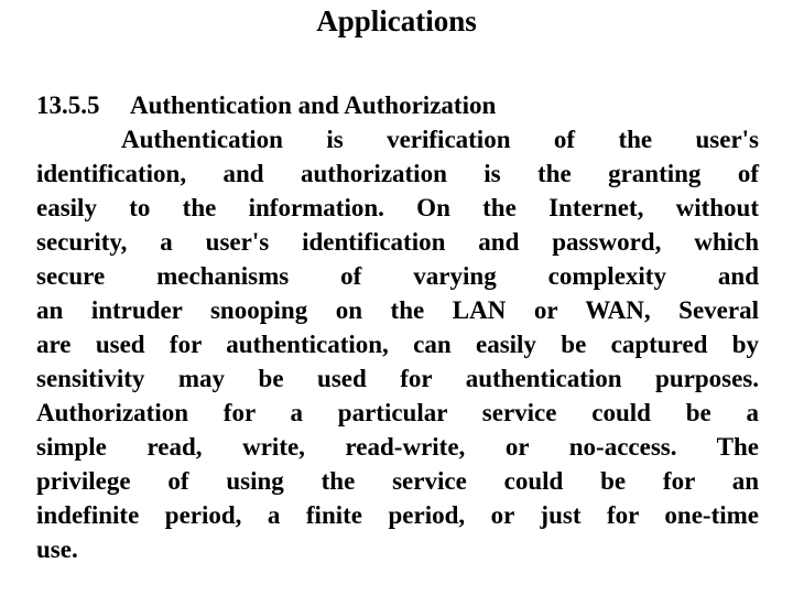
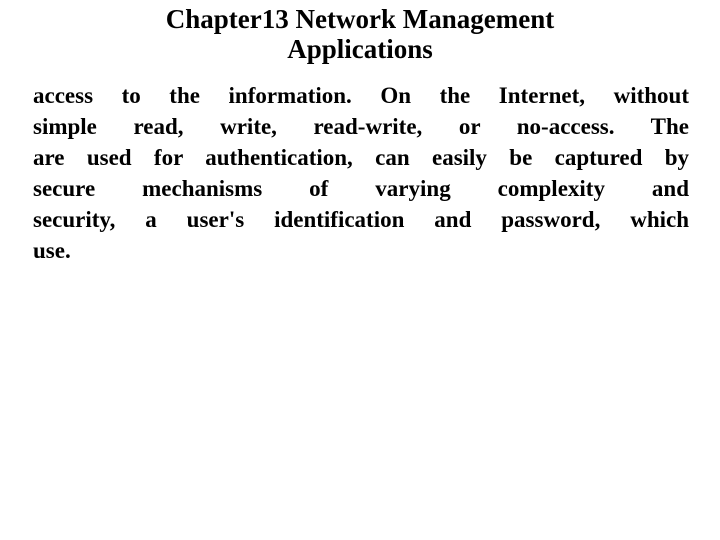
+ Chapter13 Network Management
  Applications
- 13.5.5 Authentication and Authorization
- Authentication is verification of the user's
- identification, and authorization is the granting of
- easily to the information. On the Internet, without
+ access to the information. On the Internet, without
- security, a user's identification and password, which
+ simple read, write, read-write, or no-access. The
- secure mechanisms of varying complexity and
+ are used for authentication, can easily be captured by
- an intruder snooping on the LAN or WAN, Several
- are used for authentication, can easily be captured by
+ secure mechanisms of varying complexity and
- sensitivity may be used for authentication purposes.
- Authorization for a particular service could be a
- simple read, write, read-write, or no-access. The
+ security, a user's identification and password, which
- privilege of using the service could be for an
- indefinite period, a finite period, or just for one-time
  use.
